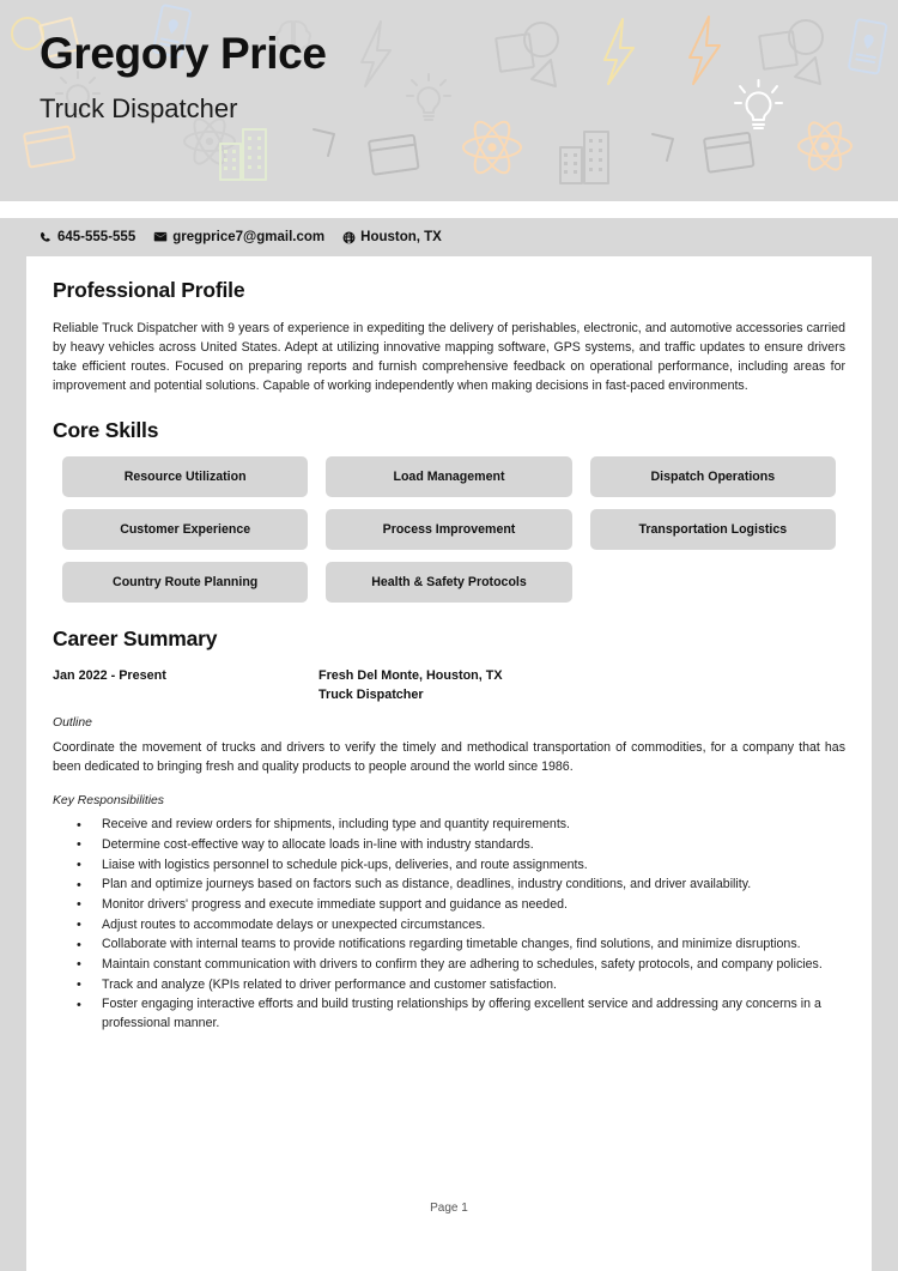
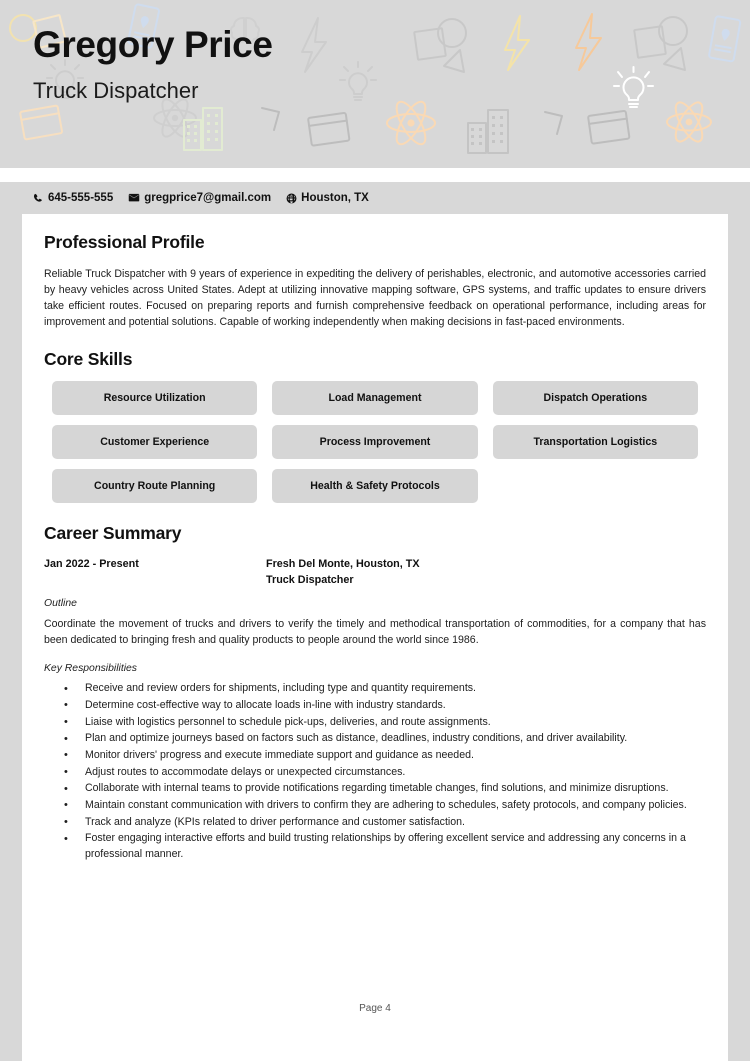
  Gregory Price
  Truck Dispatcher
  645-555-555
  gregprice7@gmail.com
  Houston, TX
  Professional Profile
  Reliable Truck Dispatcher with 9 years of experience in expediting the delivery of perishables, electronic, and automotive accessories carried by heavy vehicles across United States. Adept at utilizing innovative mapping software, GPS systems, and traffic updates to ensure drivers take efficient routes. Focused on preparing reports and furnish comprehensive feedback on operational performance, including areas for improvement and potential solutions. Capable of working independently when making decisions in fast-paced environments.
  Core Skills
  Resource Utilization
  Load Management
  Dispatch Operations
  Customer Experience
  Process Improvement
  Transportation Logistics
  Country Route Planning
  Health & Safety Protocols
  Career Summary
  Jan 2022 - Present
  Fresh Del Monte, Houston, TX
  Truck Dispatcher
  Outline
  Coordinate the movement of trucks and drivers to verify the timely and methodical transportation of commodities, for a company that has been dedicated to bringing fresh and quality products to people around the world since 1986.
  Key Responsibilities
  Receive and review orders for shipments, including type and quantity requirements.
  Determine cost-effective way to allocate loads in-line with industry standards.
  Liaise with logistics personnel to schedule pick-ups, deliveries, and route assignments.
  Plan and optimize journeys based on factors such as distance, deadlines, industry conditions, and driver availability.
  Monitor drivers' progress and execute immediate support and guidance as needed.
  Adjust routes to accommodate delays or unexpected circumstances.
  Collaborate with internal teams to provide notifications regarding timetable changes, find solutions, and minimize disruptions.
  Maintain constant communication with drivers to confirm they are adhering to schedules, safety protocols, and company policies.
  Track and analyze (KPIs related to driver performance and customer satisfaction.
  Foster engaging interactive efforts and build trusting relationships by offering excellent service and addressing any concerns in a professional manner.
- Page 1
+ Page 4
